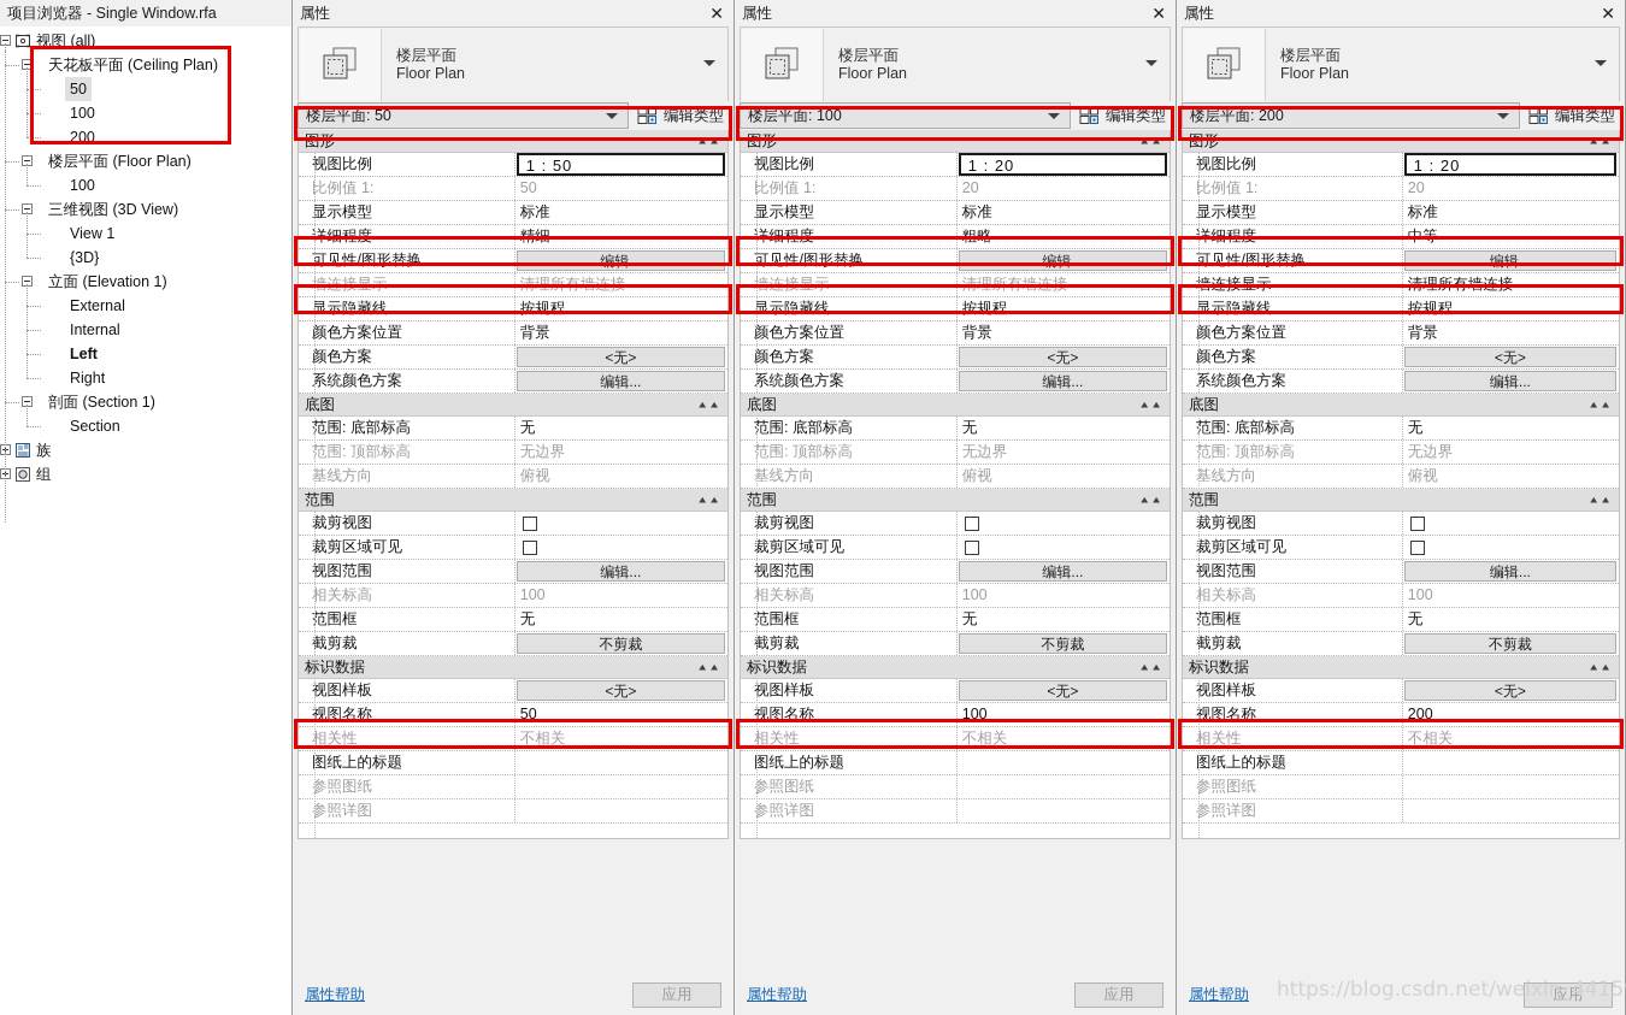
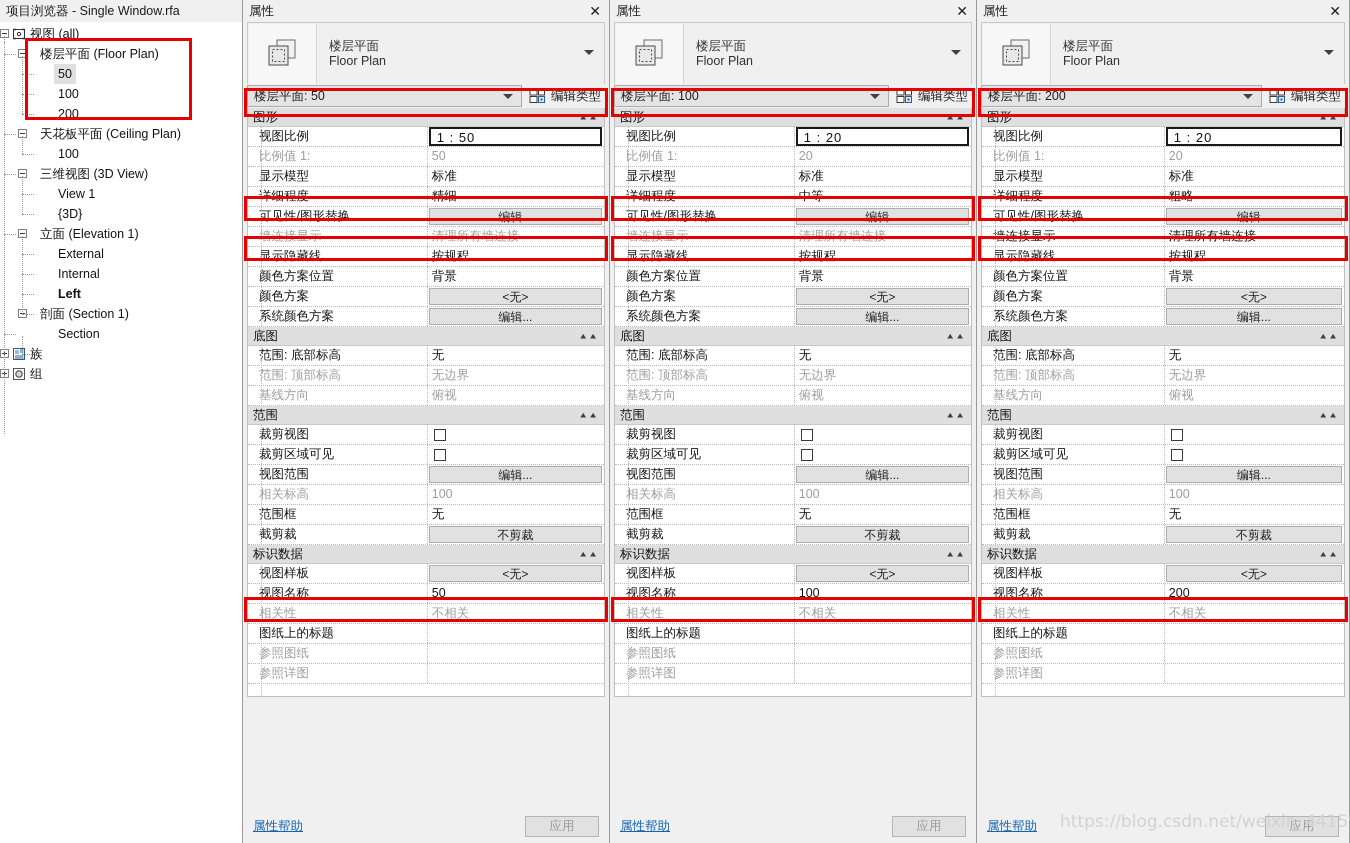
  项目浏览器 - Single Window.rfa
  视图 (all)
- 天花板平面 (Ceiling Plan)
+ 楼层平面 (Floor Plan)
  50
  100
  200
- 楼层平面 (Floor Plan)
+ 天花板平面 (Ceiling Plan)
  100
  三维视图 (3D View)
  View 1
  {3D}
  立面 (Elevation 1)
  External
  Internal
  Left
- Right
  剖面 (Section 1)
  Section
  族
  组
  属性
  ✕
  楼层平面
  Floor Plan
  楼层平面: 50
  编辑类型
  图形
  ▲▲
  视图比例
  1 : 50
  比例值 1:
  50
  显示模型
  标准
  详细程度
  精细
  可见性/图形替换
  编辑...
  墙连接显示
  清理所有墙连接
  显示隐藏线
  按规程
  颜色方案位置
  背景
  颜色方案
  <无>
  系统颜色方案
  编辑...
  底图
  ▲▲
  范围: 底部标高
  无
  范围: 顶部标高
  无边界
  基线方向
  俯视
  范围
  ▲▲
  裁剪视图
  裁剪区域可见
  视图范围
  编辑...
  相关标高
  100
  范围框
  无
  截剪裁
  不剪裁
  标识数据
  ▲▲
  视图样板
  <无>
  视图名称
  50
  相关性
  不相关
  图纸上的标题
  参照图纸
  参照详图
  属性帮助
  应用
  属性
  ✕
  楼层平面
  Floor Plan
  楼层平面: 100
  编辑类型
  图形
  ▲▲
  视图比例
  1 : 20
  比例值 1:
  20
  显示模型
  标准
  详细程度
- 粗略
+ 中等
  可见性/图形替换
  编辑...
  墙连接显示
  清理所有墙连接
  显示隐藏线
  按规程
  颜色方案位置
  背景
  颜色方案
  <无>
  系统颜色方案
  编辑...
  底图
  ▲▲
  范围: 底部标高
  无
  范围: 顶部标高
  无边界
  基线方向
  俯视
  范围
  ▲▲
  裁剪视图
  裁剪区域可见
  视图范围
  编辑...
  相关标高
  100
  范围框
  无
  截剪裁
  不剪裁
  标识数据
  ▲▲
  视图样板
  <无>
  视图名称
  100
  相关性
  不相关
  图纸上的标题
  参照图纸
  参照详图
  属性帮助
  应用
  属性
  ✕
  楼层平面
  Floor Plan
  楼层平面: 200
  编辑类型
  图形
  ▲▲
  视图比例
  1 : 20
  比例值 1:
  20
  显示模型
  标准
  详细程度
- 中等
+ 粗略
  可见性/图形替换
  编辑...
  墙连接显示
  清理所有墙连接
  显示隐藏线
  按规程
  颜色方案位置
  背景
  颜色方案
  <无>
  系统颜色方案
  编辑...
  底图
  ▲▲
  范围: 底部标高
  无
  范围: 顶部标高
  无边界
  基线方向
  俯视
  范围
  ▲▲
  裁剪视图
  裁剪区域可见
  视图范围
  编辑...
  相关标高
  100
  范围框
  无
  截剪裁
  不剪裁
  标识数据
  ▲▲
  视图样板
  <无>
  视图名称
  200
  相关性
  不相关
  图纸上的标题
  参照图纸
  参照详图
  属性帮助
  应用
  https://blog.csdn.net/weixin_4415
